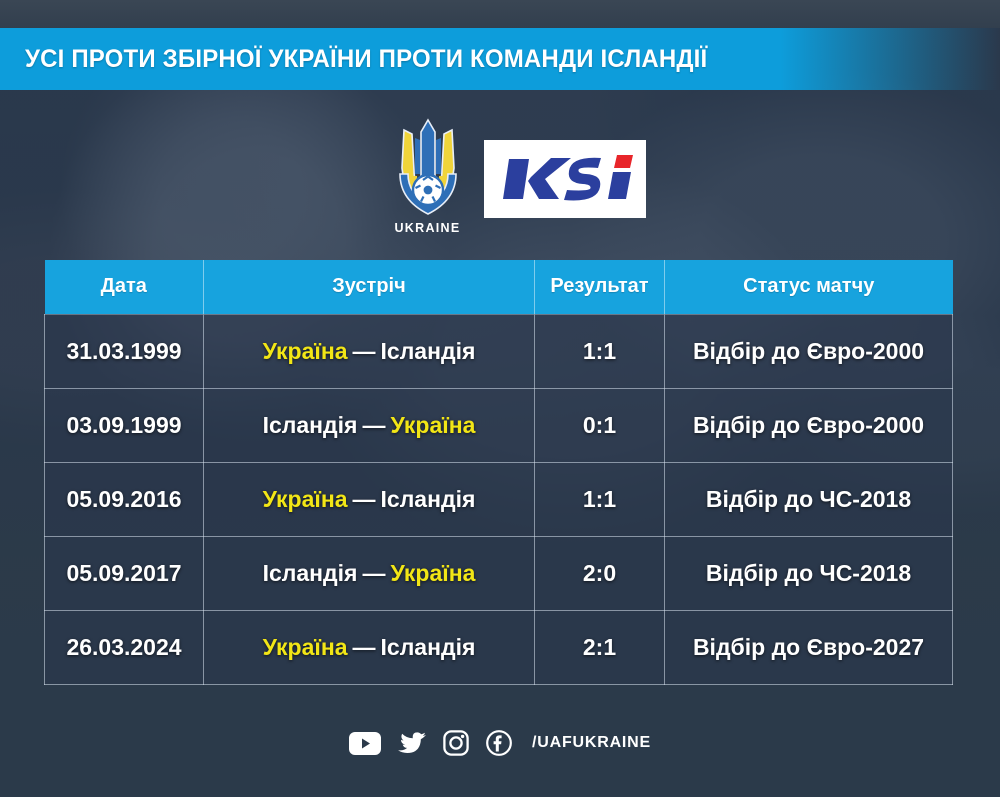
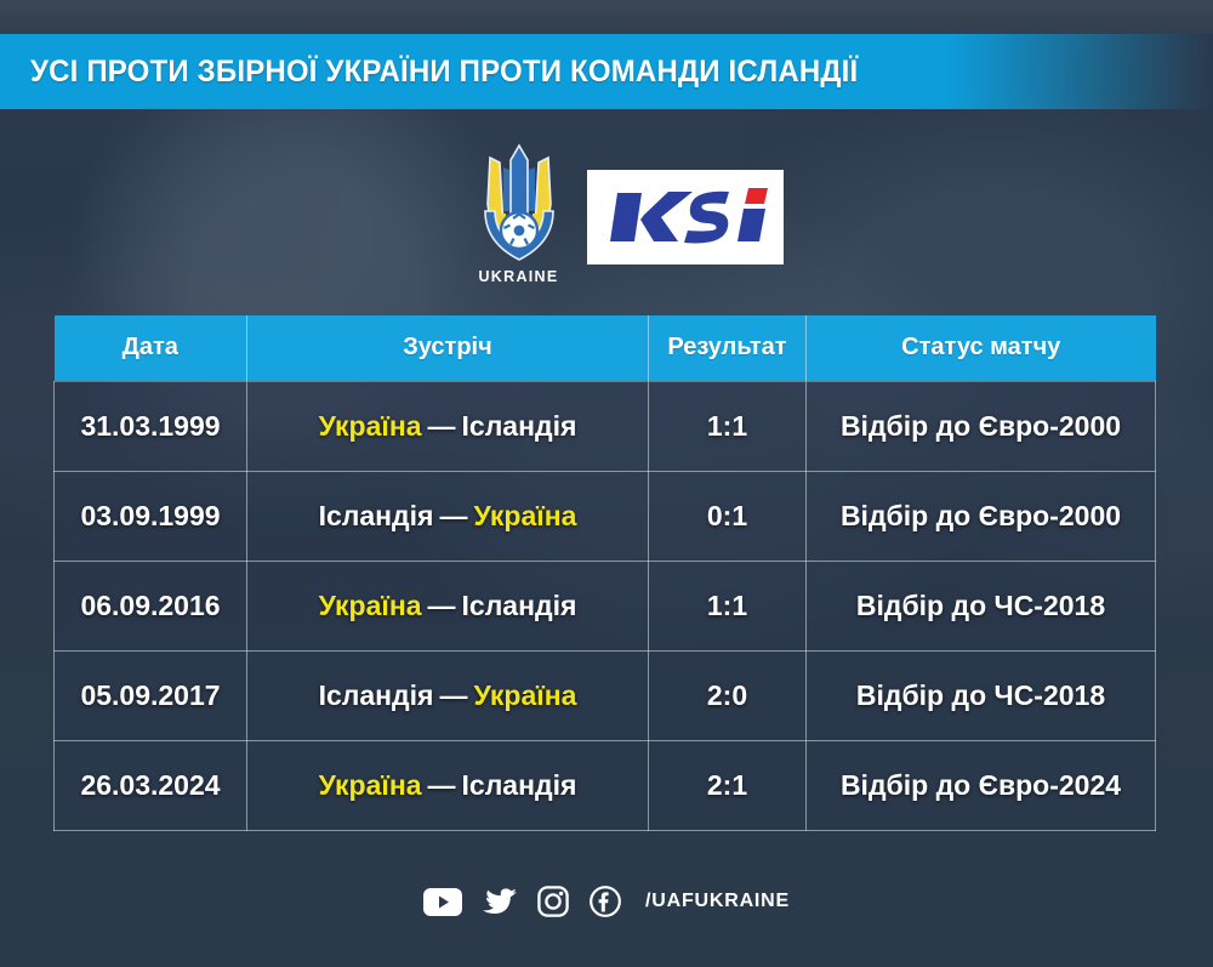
  УСІ ПРОТИ ЗБІРНОЇ УКРАЇНИ ПРОТИ КОМАНДИ ІСЛАНДІЇ
  UKRAINE
  Дата	Зустріч	Результат	Статус матчу
  31.03.1999	Україна — Ісландія	1:1	Відбір до Євро-2000
  03.09.1999	Ісландія — Україна	0:1	Відбір до Євро-2000
- 05.09.2016	Україна — Ісландія	1:1	Відбір до ЧС-2018
+ 06.09.2016	Україна — Ісландія	1:1	Відбір до ЧС-2018
  05.09.2017	Ісландія — Україна	2:0	Відбір до ЧС-2018
- 26.03.2024	Україна — Ісландія	2:1	Відбір до Євро-2027
+ 26.03.2024	Україна — Ісландія	2:1	Відбір до Євро-2024
  /UAFUKRAINE
